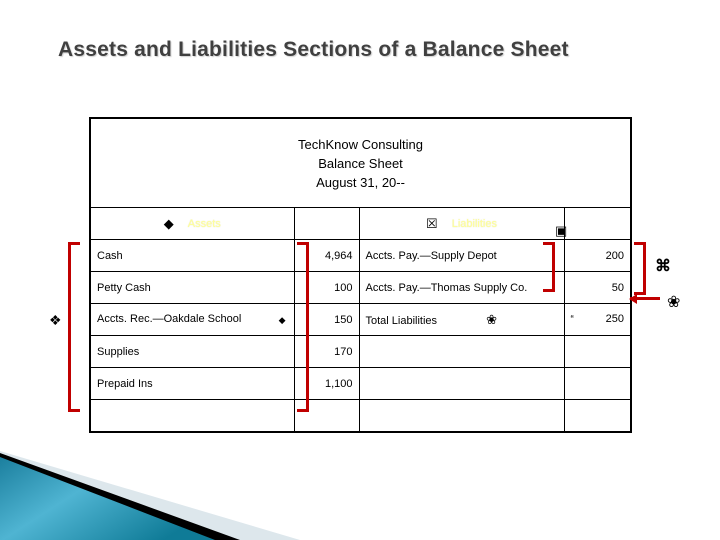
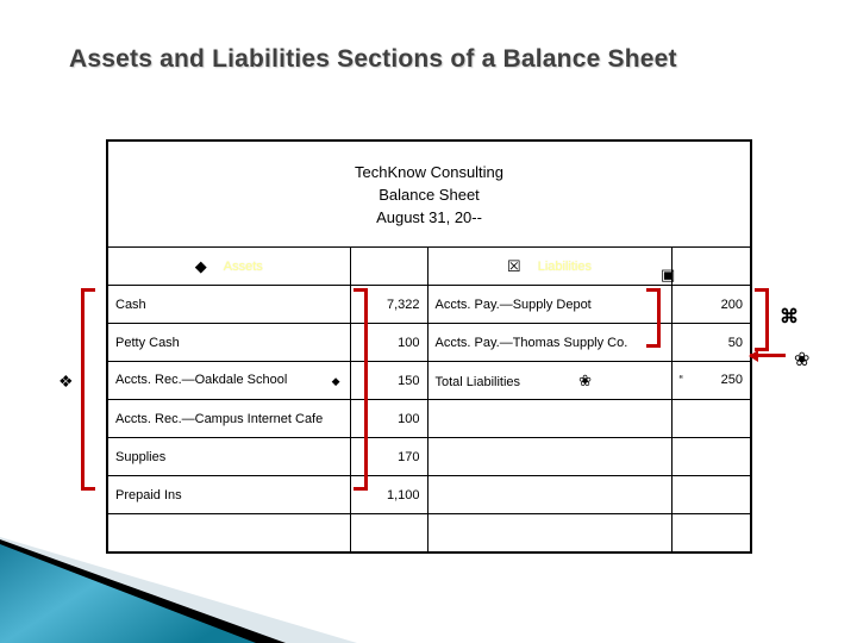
  Assets and Liabilities Sections of a Balance Sheet
  TechKnow Consulting Balance Sheet August 31, 20--
  ◆ Assets		☒ Liabilities
- Cash	4,964	Accts. Pay.—Supply Depot	200
+ Cash	7,322	Accts. Pay.—Supply Depot	200
  Petty Cash	100	Accts. Pay.—Thomas Supply Co.	50
  ◆ Accts. Rec.—Oakdale School	150	Total Liabilities ❀	“ 250
+ Accts. Rec.—Campus Internet Cafe	100
  Supplies	170
  Prepaid Ins	1,100
  ▣
  ❖
  ⌘
  ❀
